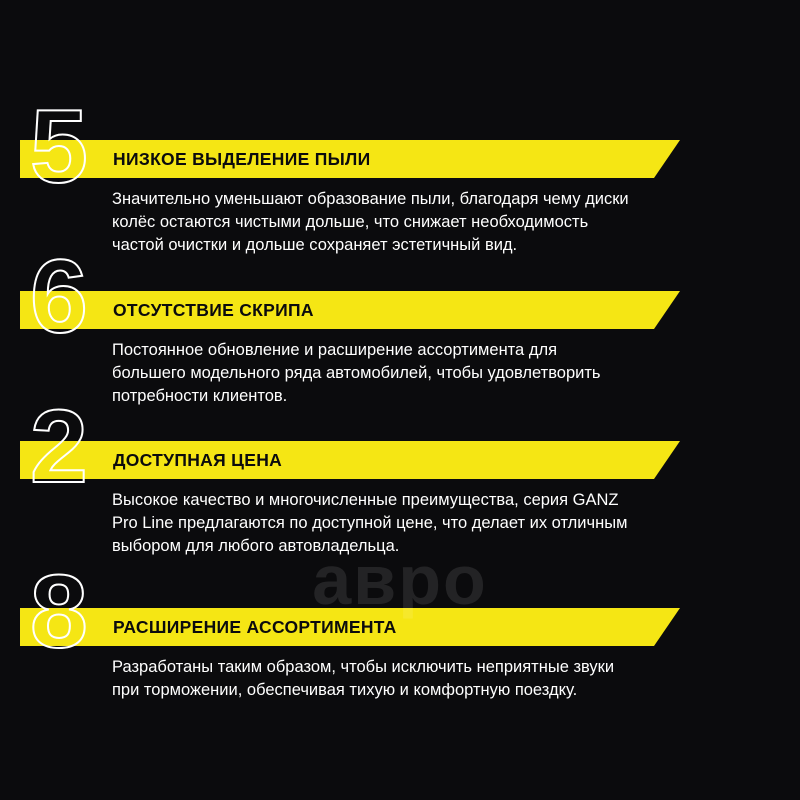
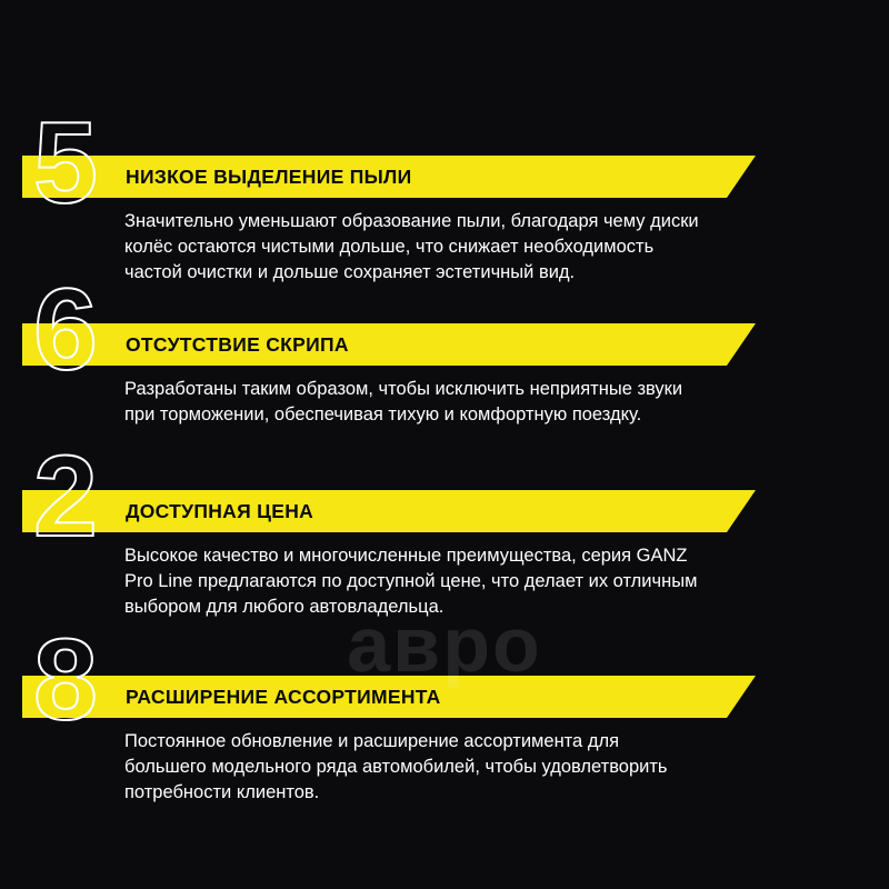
  авро
  5
  НИЗКОЕ ВЫДЕЛЕНИЕ ПЫЛИ
  Значительно уменьшают образование пыли, благодаря чему диски колёс остаются чистыми дольше, что снижает необходимость частой очистки и дольше сохраняет эстетичный вид.
  6
  ОТСУТСТВИЕ СКРИПА
- Постоянное обновление и расширение ассортимента для большего модельного ряда автомобилей, чтобы удовлетворить потребности клиентов.
+ Разработаны таким образом, чтобы исключить неприятные звуки при торможении, обеспечивая тихую и комфортную поездку.
  2
  ДОСТУПНАЯ ЦЕНА
  Высокое качество и многочисленные преимущества, серия GANZ Pro Line предлагаются по доступной цене, что делает их отличным выбором для любого автовладельца.
  8
  РАСШИРЕНИЕ АССОРТИМЕНТА
- Разработаны таким образом, чтобы исключить неприятные звуки при торможении, обеспечивая тихую и комфортную поездку.
+ Постоянное обновление и расширение ассортимента для большего модельного ряда автомобилей, чтобы удовлетворить потребности клиентов.
